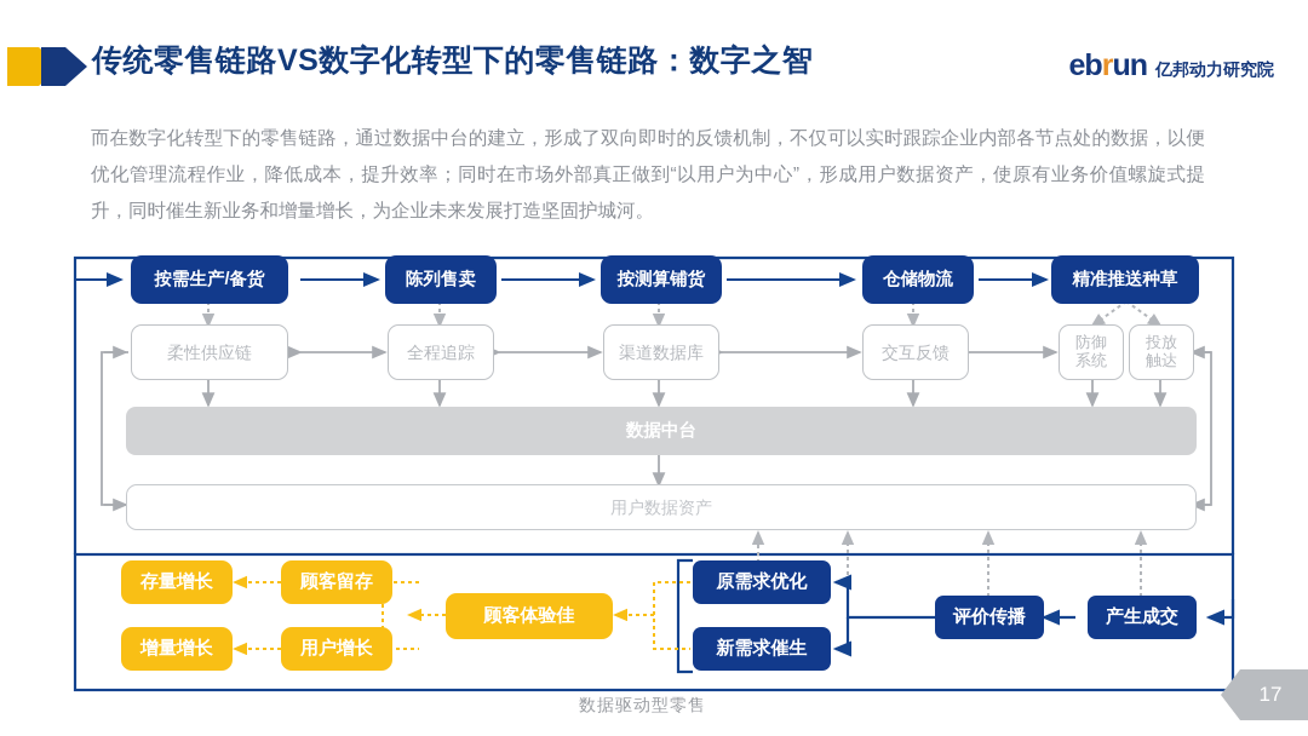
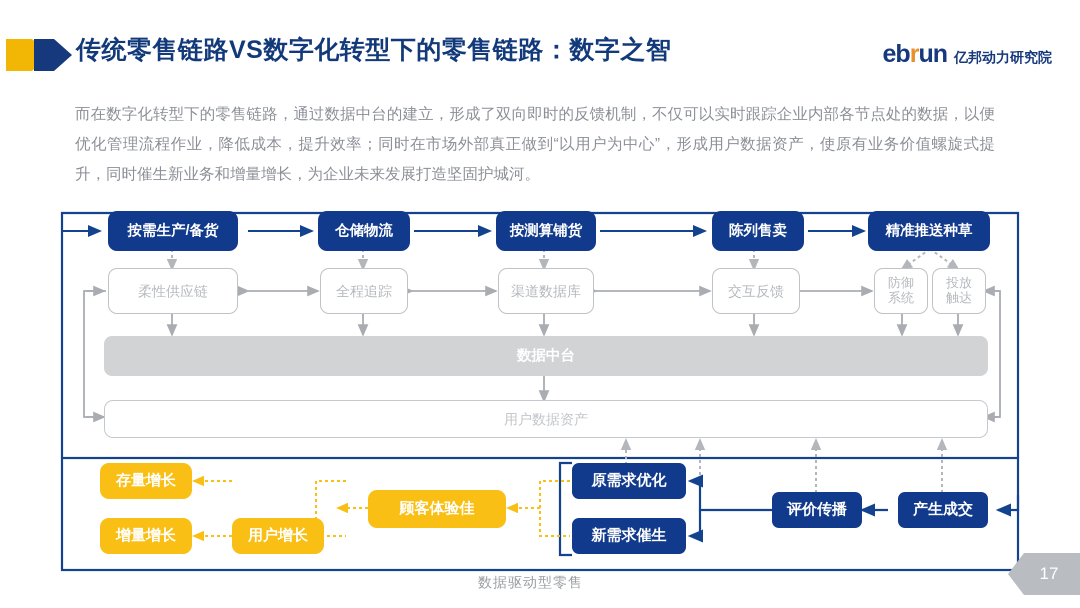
  传统零售链路VS数字化转型下的零售链路：数字之智
  ebrun
  亿邦动力研究院
  而在数字化转型下的零售链路，通过数据中台的建立，形成了双向即时的反馈机制，不仅可以实时跟踪企业内部各节点处的数据，以便优化管理流程作业，降低成本，提升效率；同时在市场外部真正做到“以用户为中心”，形成用户数据资产，使原有业务价值螺旋式提升，同时催生新业务和增量增长，为企业未来发展打造坚固护城河。
  按需生产/备货
- 陈列售卖
+ 仓储物流
  按测算铺货
- 仓储物流
+ 陈列售卖
  精准推送种草
  柔性供应链
  全程追踪
  渠道数据库
  交互反馈
  防御系统
  投放触达
  数据中台
  用户数据资产
  存量增长
  增量增长
- 顾客留存
  用户增长
  顾客体验佳
  原需求优化
  新需求催生
  评价传播
  产生成交
  数据驱动型零售
  17
